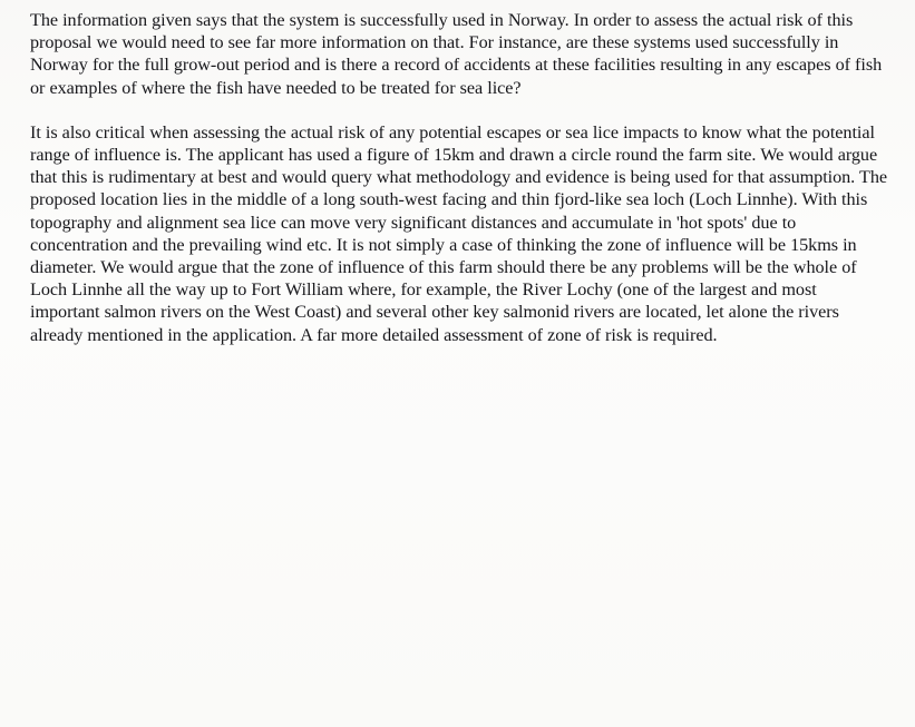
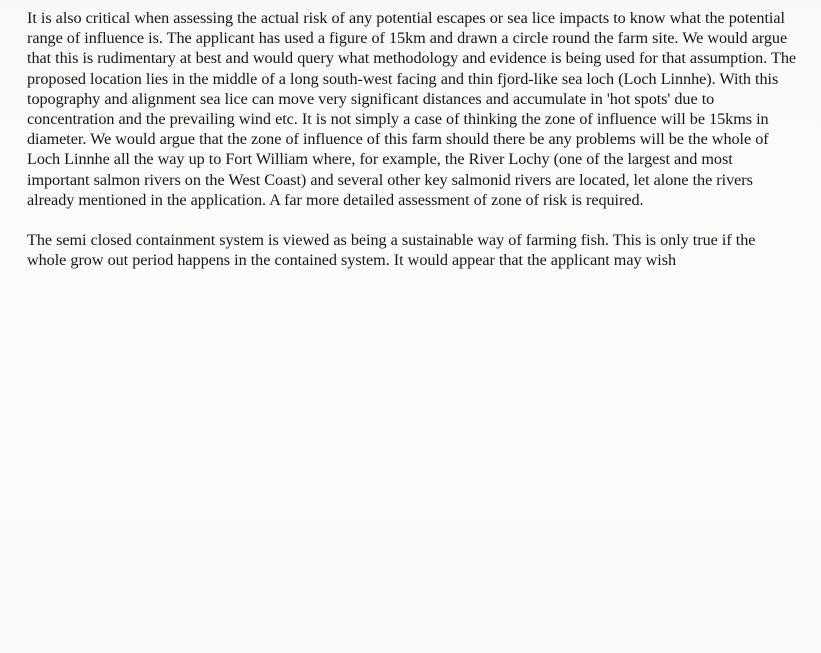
- The information given says that the system is successfully used in Norway. In order to assess the actual risk of this proposal we would need to see far more information on that. For instance, are these systems used successfully in Norway for the full grow-out period and is there a record of accidents at these facilities resulting in any escapes of fish or examples of where the fish have needed to be treated for sea lice?
  It is also critical when assessing the actual risk of any potential escapes or sea lice impacts to know what the potential range of influence is. The applicant has used a figure of 15km and drawn a circle round the farm site. We would argue that this is rudimentary at best and would query what methodology and evidence is being used for that assumption. The proposed location lies in the middle of a long south-west facing and thin fjord-like sea loch (Loch Linnhe). With this topography and alignment sea lice can move very significant distances and accumulate in 'hot spots' due to concentration and the prevailing wind etc. It is not simply a case of thinking the zone of influence will be 15kms in diameter. We would argue that the zone of influence of this farm should there be any problems will be the whole of Loch Linnhe all the way up to Fort William where, for example, the River Lochy (one of the largest and most important salmon rivers on the West Coast) and several other key salmonid rivers are located, let alone the rivers already mentioned in the application. A far more detailed assessment of zone of risk is required.
+ The semi closed containment system is viewed as being a sustainable way of farming fish. This is only true if the whole grow out period happens in the contained system. It would appear that the applicant may wish
